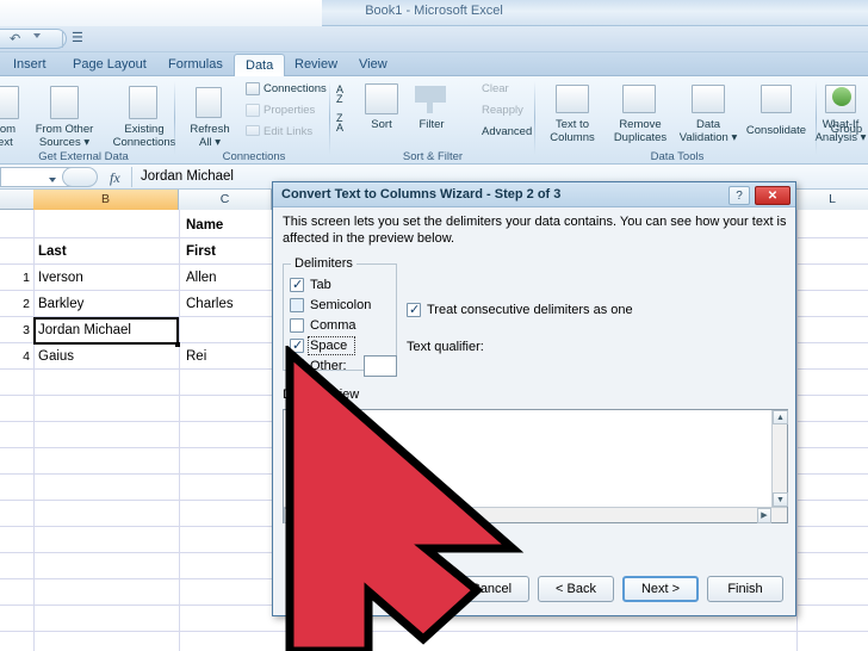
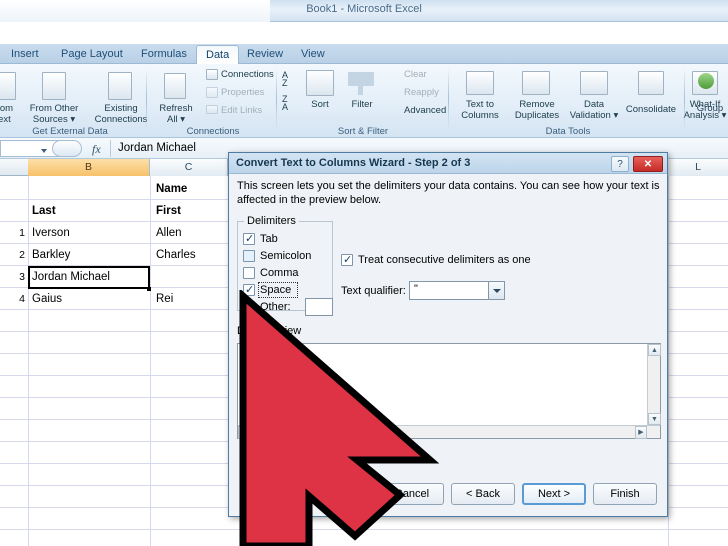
  Book1 - Microsoft Excel
- ↶
- ☰
  Insert
  Page Layout
  Formulas
  Data
  Review
  View
  ext
  From Other
  Sources ▾
  Existing
  Connection
  Get External Data
  Refresh
  All ▾
  Connections
  Properties
  Edit Links
  Connections
  A
  Z
  Z
  A
  Sort
  Filter
  Clear
  Reapply
  Advanced
  Sort & Filter
  Text to
  Columns
  Remove
  Duplicates
  Data
  Validation ▾
  Consolidate
  What-If
  Analysis ▾
  Data Tools
  Group
  fx
  Jordan Michael
  B
  C
  L
  1
  2
  3
  4
  Name
  Last
  First
  Iverson
  Allen
  Barkley
  Charles
  Jordan Michael
  Gaius
  Rei
  Convert Text to Columns Wizard - Step 2 of 3
  ?
  ✕
  This screen lets you set the delimiters your data contains. You can see how your text is affected in the preview below.
  Delimiters
  Tab
  Semicolon
  Comma
  Space
  Other:
  Treat consecutive delimiters as one
  Text qualifier:
+ "
  ancel
  < Back
  Next >
  Finish
